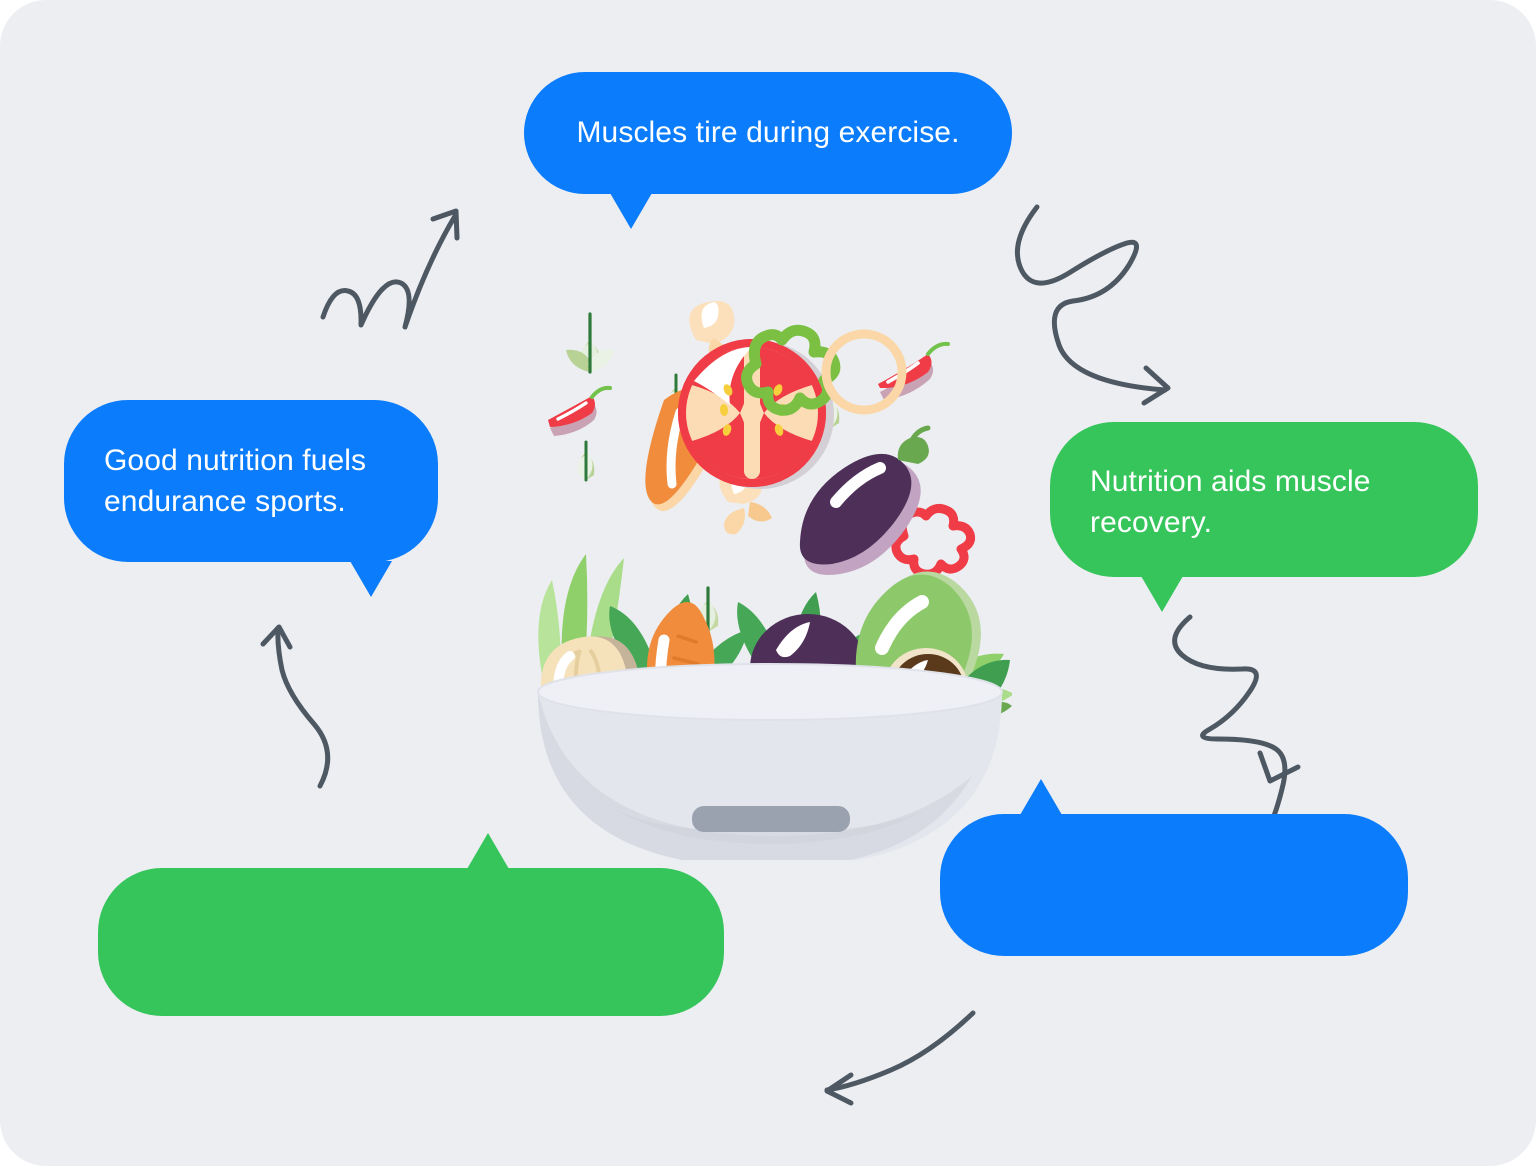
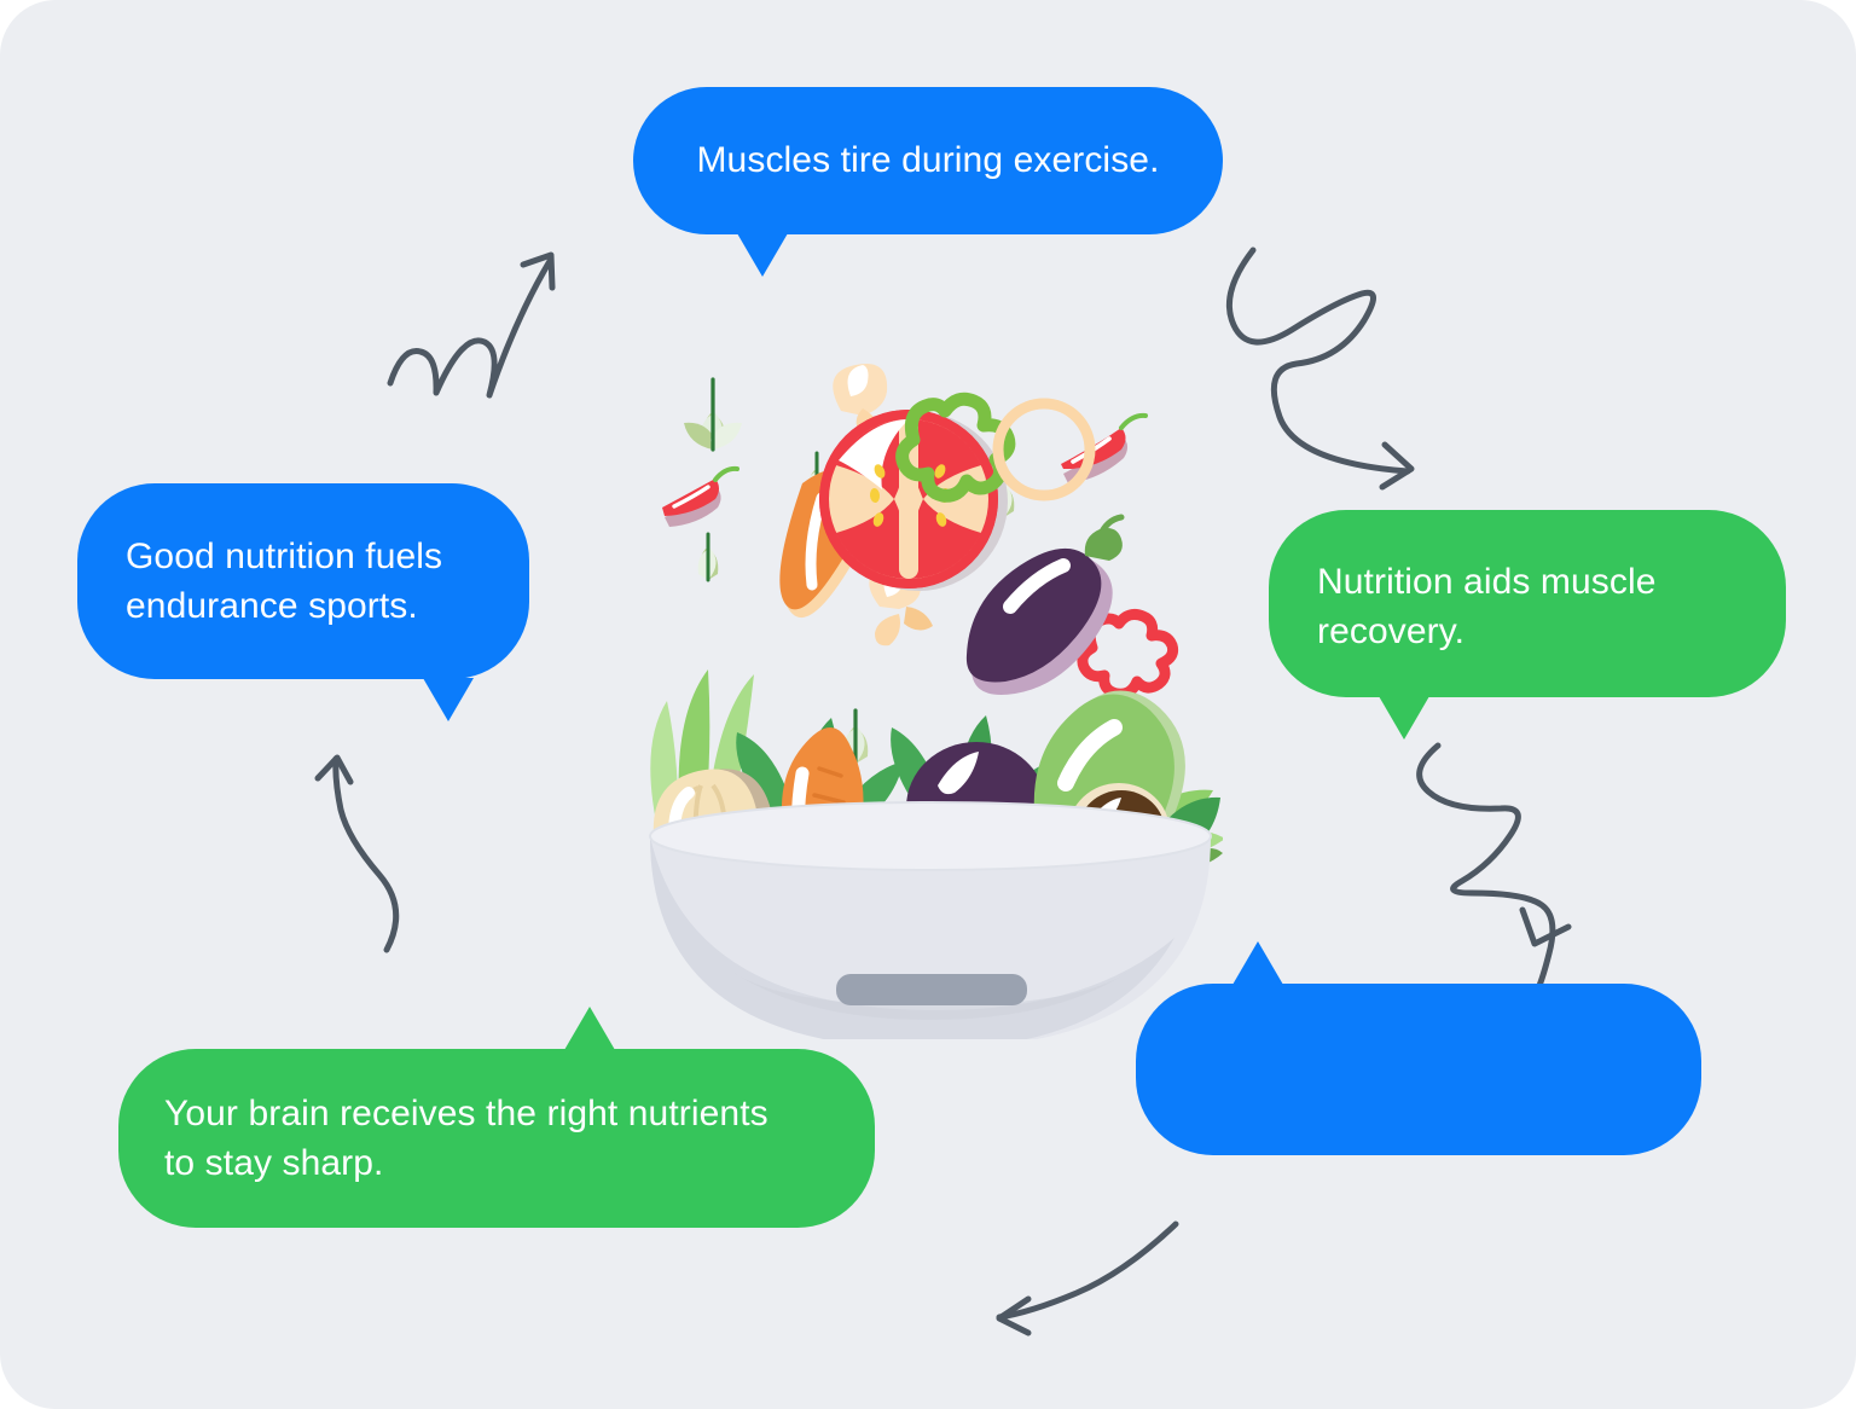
  Muscles tire during exercise.
  Good nutrition fuels
  endurance sports.
  Nutrition aids muscle
  recovery.
+ Your brain receives the right nutrients
+ to stay sharp.
